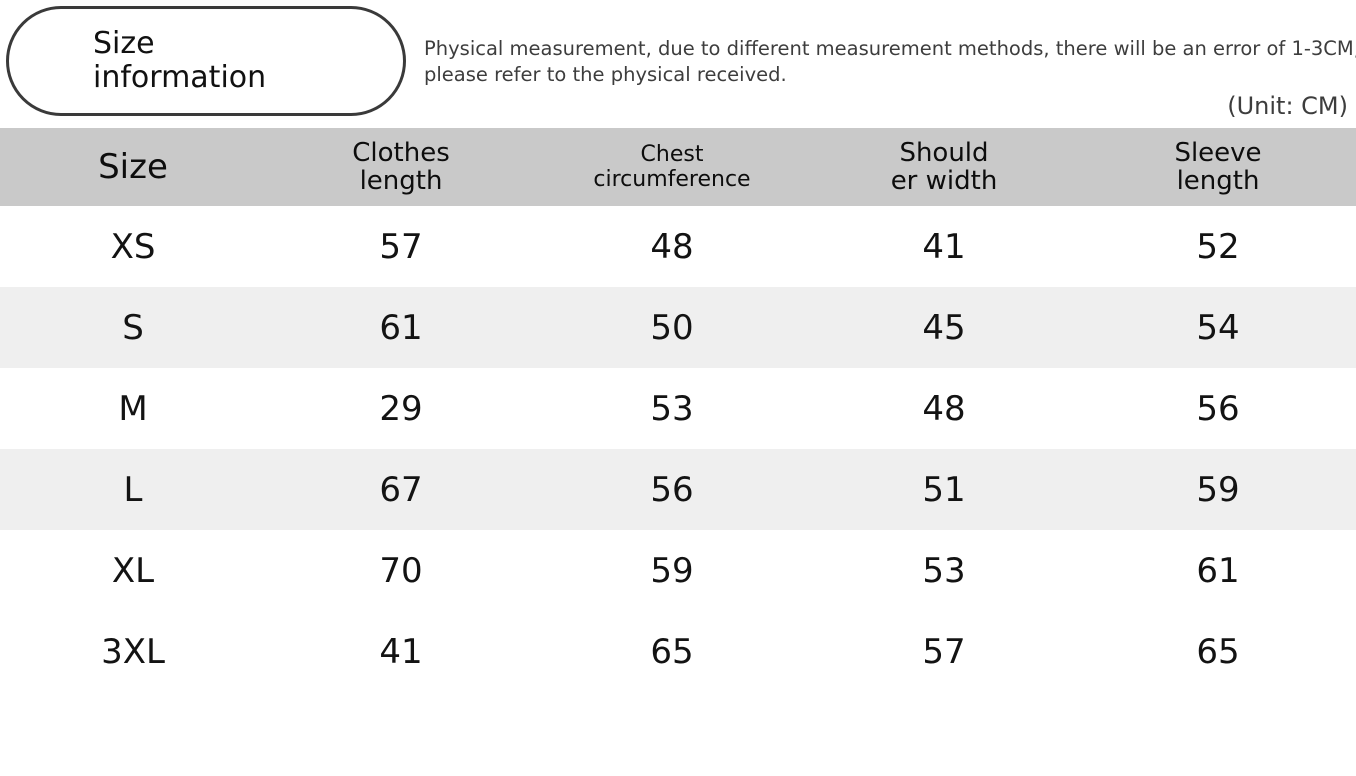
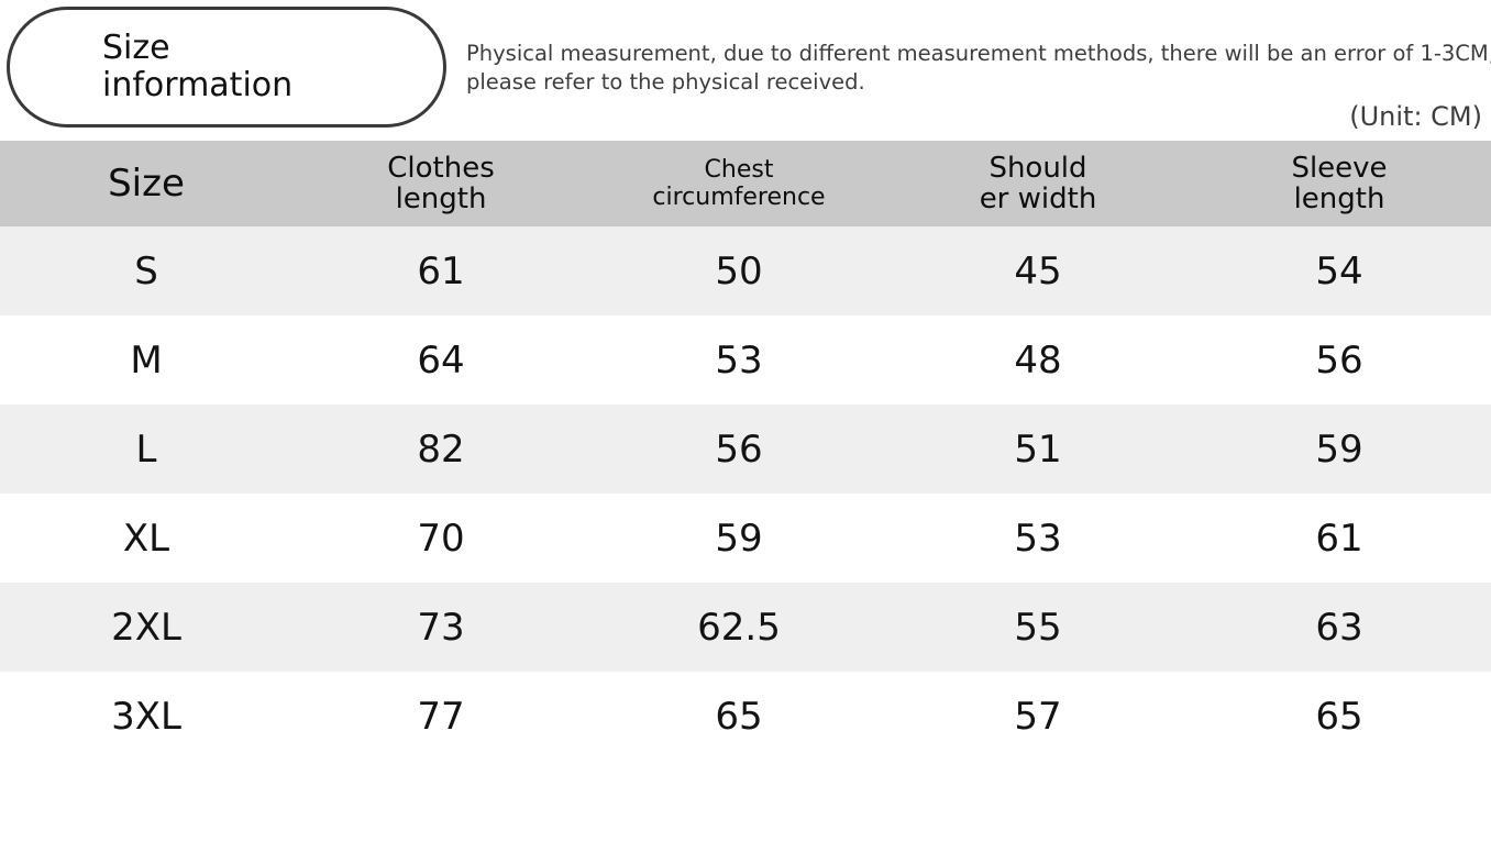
  Size
  information
  Physical measurement, due to different measurement methods, there will be an error of 1-3CM
  please refer to the physical received.
  (Unit: CM)
  Size	Clothes length	Chest circumference	Should er width	Sleeve length
- XS	57	48	41	52
  S	61	50	45	54
- M	29	53	48	56
+ M	64	53	48	56
- L	67	56	51	59
+ L	82	56	51	59
  XL	70	59	53	61
+ 2XL	73	62.5	55	63
- 3XL	41	65	57	65
+ 3XL	77	65	57	65
